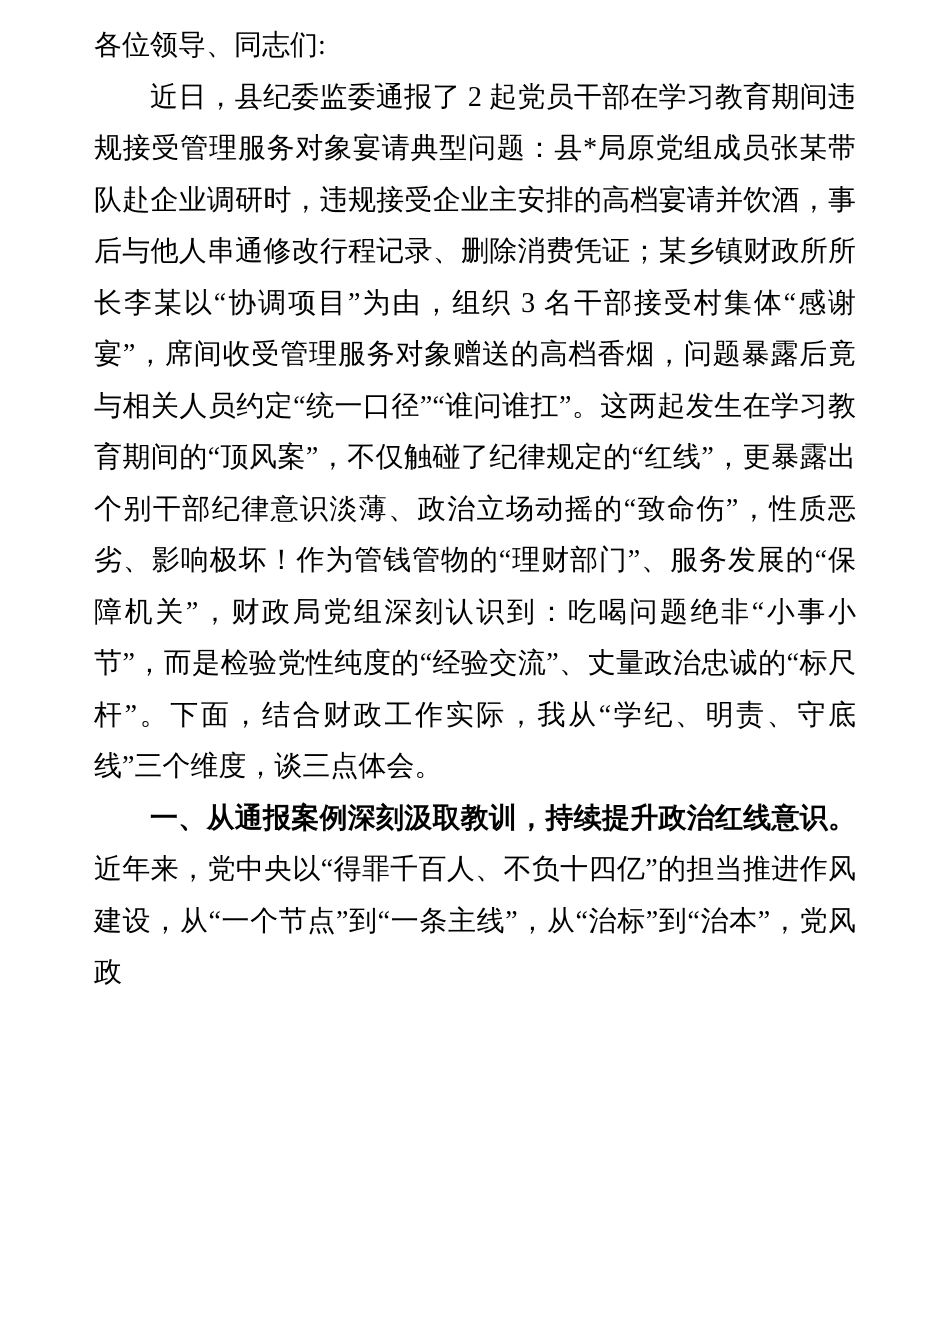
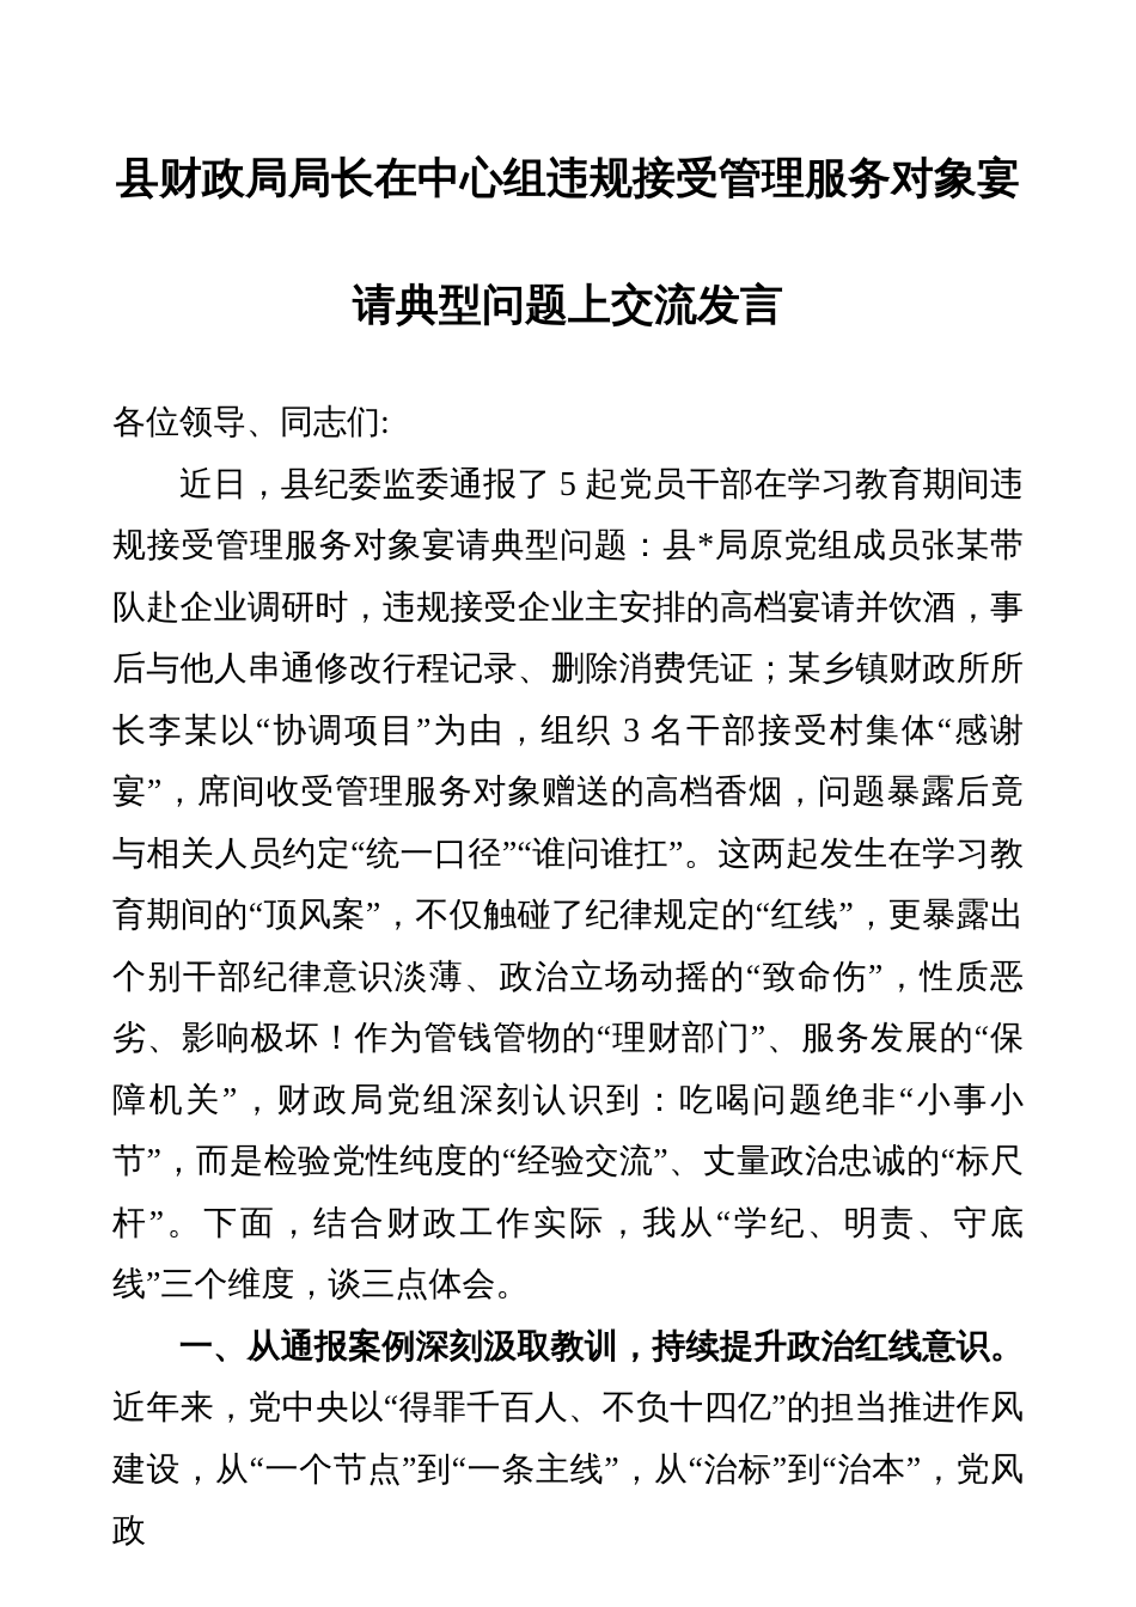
+ 县财政局局长在中心组违规接受管理服务对象宴
+ 请典型问题上交流发言
  各位领导、同志们:
- 近日，县纪委监委通报了 2 起党员干部在学习教育期间违规接受管理服务对象宴请典型问题：县*局原党组成员张某带队赴企业调研时，违规接受企业主安排的高档宴请并饮酒，事后与他人串通修改行程记录、删除消费凭证；某乡镇财政所所长李某以“协调项目”为由，组织 3 名干部接受村集体“感谢宴”，席间收受管理服务对象赠送的高档香烟，问题暴露后竟与相关人员约定“统一口径”“谁问谁扛”。这两起发生在学习教育期间的“顶风案”，不仅触碰了纪律规定的“红线”，更暴露出个别干部纪律意识淡薄、政治立场动摇的“致命伤”，性质恶劣、影响极坏！作为管钱管物的“理财部门”、服务发展的“保障机关”，财政局党组深刻认识到：吃喝问题绝非“小事小节”，而是检验党性纯度的“经验交流”、丈量政治忠诚的“标尺杆”。下面，结合财政工作实际，我从“学纪、明责、守底线”三个维度，谈三点体会。
+ 近日，县纪委监委通报了 5 起党员干部在学习教育期间违规接受管理服务对象宴请典型问题：县*局原党组成员张某带队赴企业调研时，违规接受企业主安排的高档宴请并饮酒，事后与他人串通修改行程记录、删除消费凭证；某乡镇财政所所长李某以“协调项目”为由，组织 3 名干部接受村集体“感谢宴”，席间收受管理服务对象赠送的高档香烟，问题暴露后竟与相关人员约定“统一口径”“谁问谁扛”。这两起发生在学习教育期间的“顶风案”，不仅触碰了纪律规定的“红线”，更暴露出个别干部纪律意识淡薄、政治立场动摇的“致命伤”，性质恶劣、影响极坏！作为管钱管物的“理财部门”、服务发展的“保障机关”，财政局党组深刻认识到：吃喝问题绝非“小事小节”，而是检验党性纯度的“经验交流”、丈量政治忠诚的“标尺杆”。下面，结合财政工作实际，我从“学纪、明责、守底线”三个维度，谈三点体会。
  一、从通报案例深刻汲取教训，持续提升政治红线意识。近年来，党中央以“得罪千百人、不负十四亿”的担当推进作风建设，从“一个节点”到“一条主线”，从“治标”到“治本”，党风政
